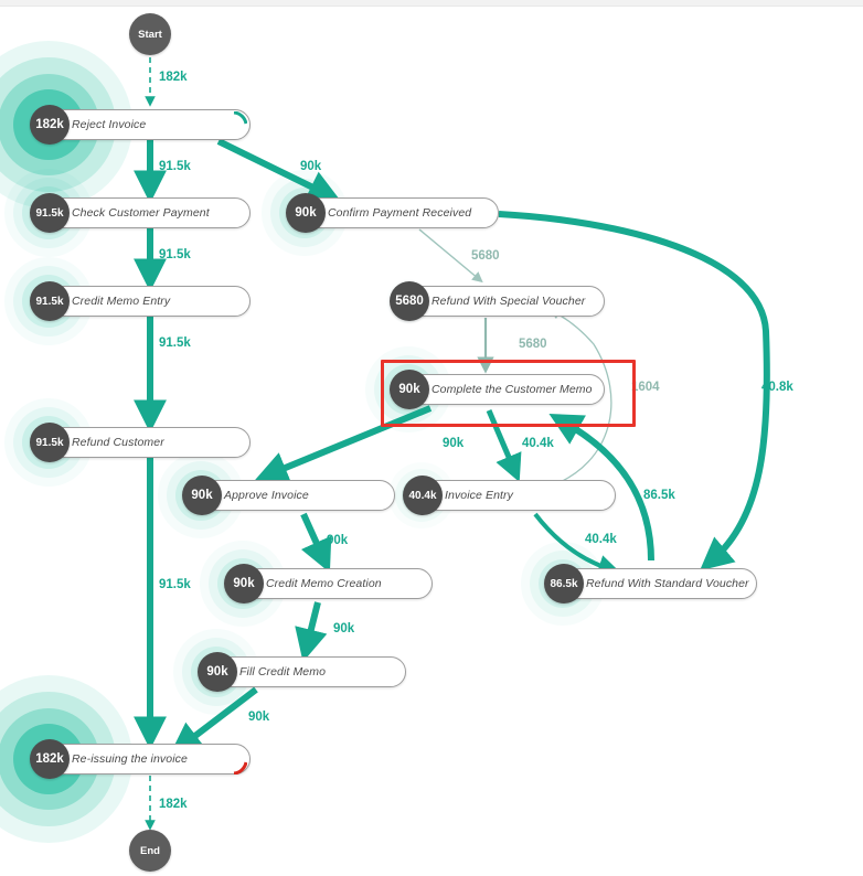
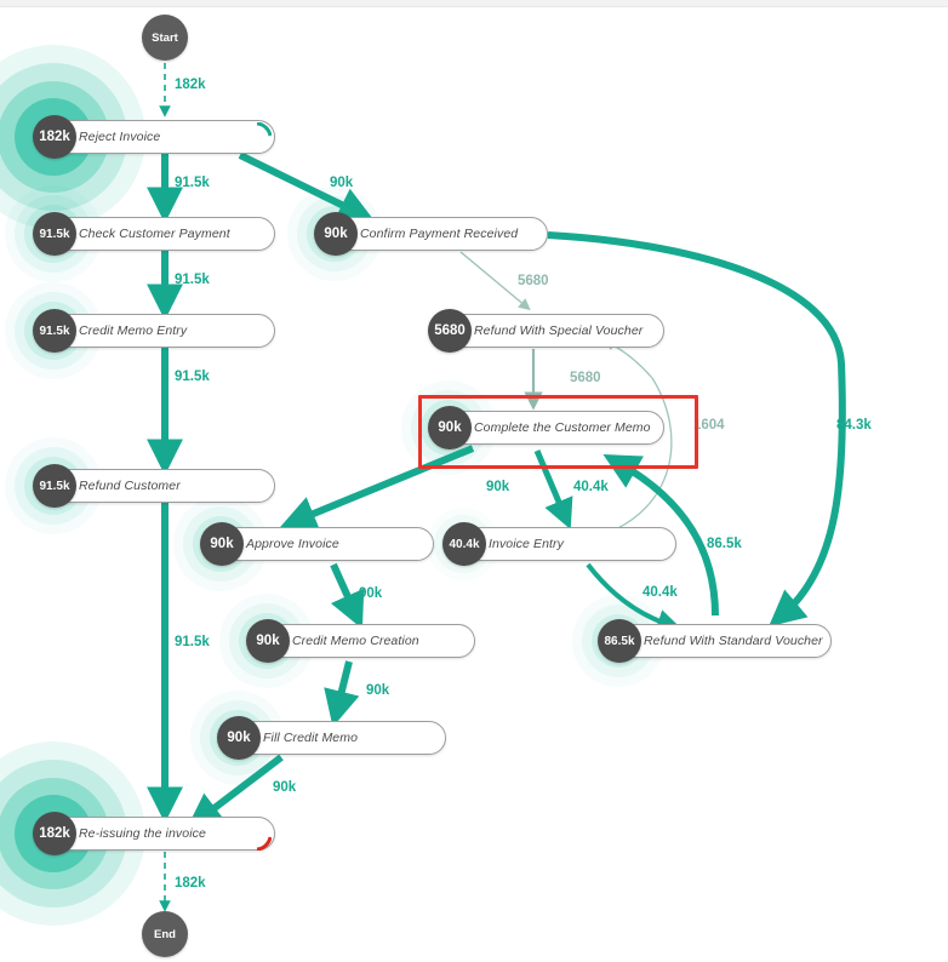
  Start
  End
  Reject Invoice
  182k
  Check Customer Payment
  91.5k
  Credit Memo Entry
  91.5k
  Refund Customer
  91.5k
  Confirm Payment Received
  90k
  Refund With Special Voucher
  5680
  Complete the Customer Memo
  90k
  Approve Invoice
  90k
  Invoice Entry
  40.4k
  Credit Memo Creation
  90k
  Refund With Standard Voucher
  86.5k
  Fill Credit Memo
  90k
  Re-issuing the invoice
  182k
  182k
  91.5k
  90k
  91.5k
  91.5k
  5680
- 40.8k
+ 84.3k
  5680
  90k
  40.4k
  1604
  90k
  40.4k
  86.5k
  90k
  91.5k
  90k
  182k
